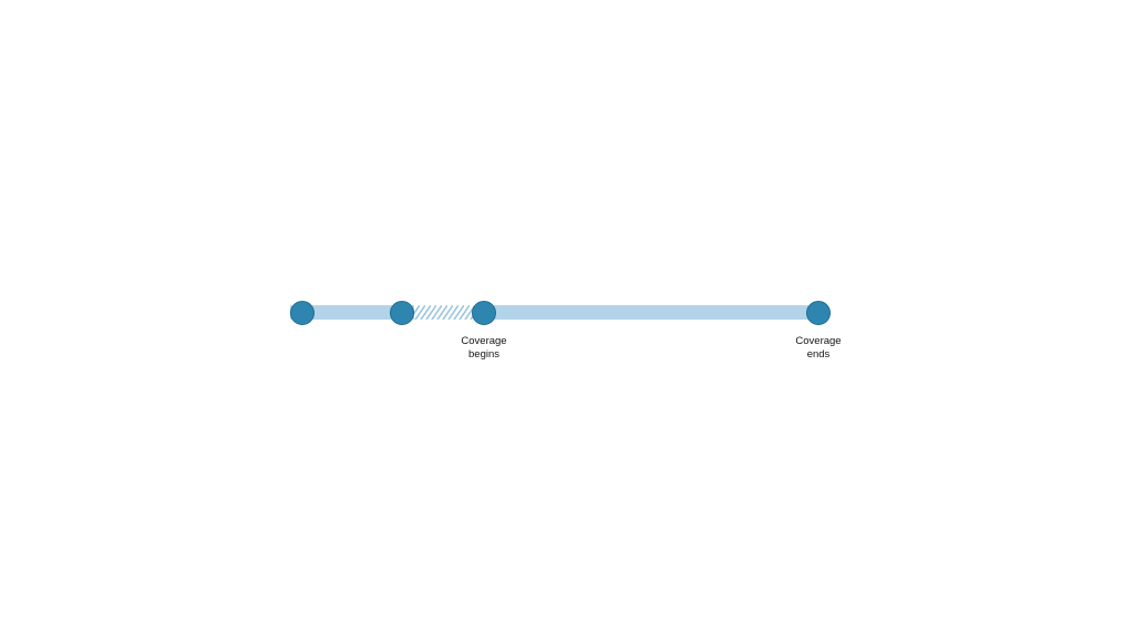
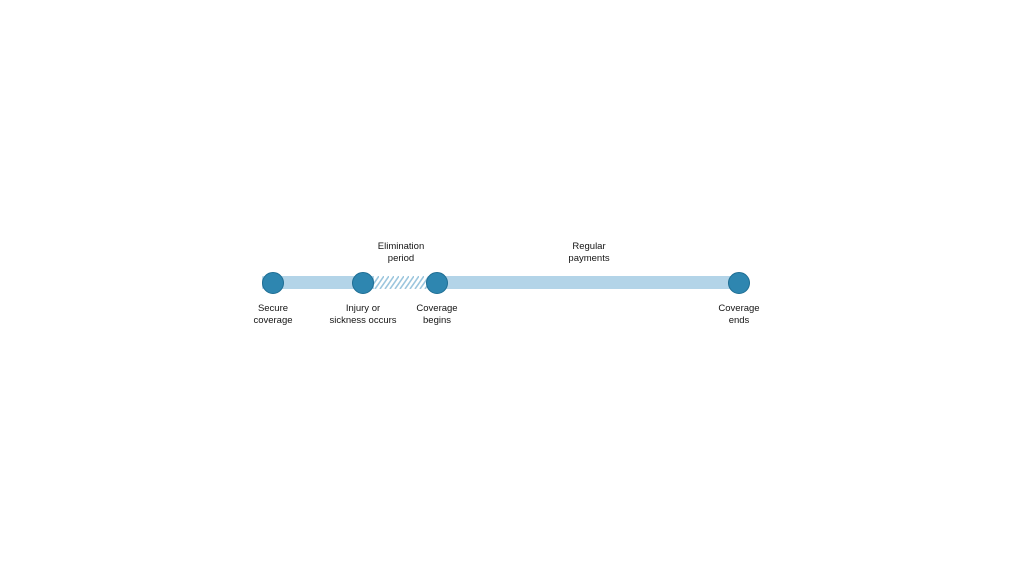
+ Elimination
+ period
+ Regular
+ payments
+ Secure
+ coverage
+ Injury or
+ sickness occurs
  Coverage
  begins
  Coverage
  ends
